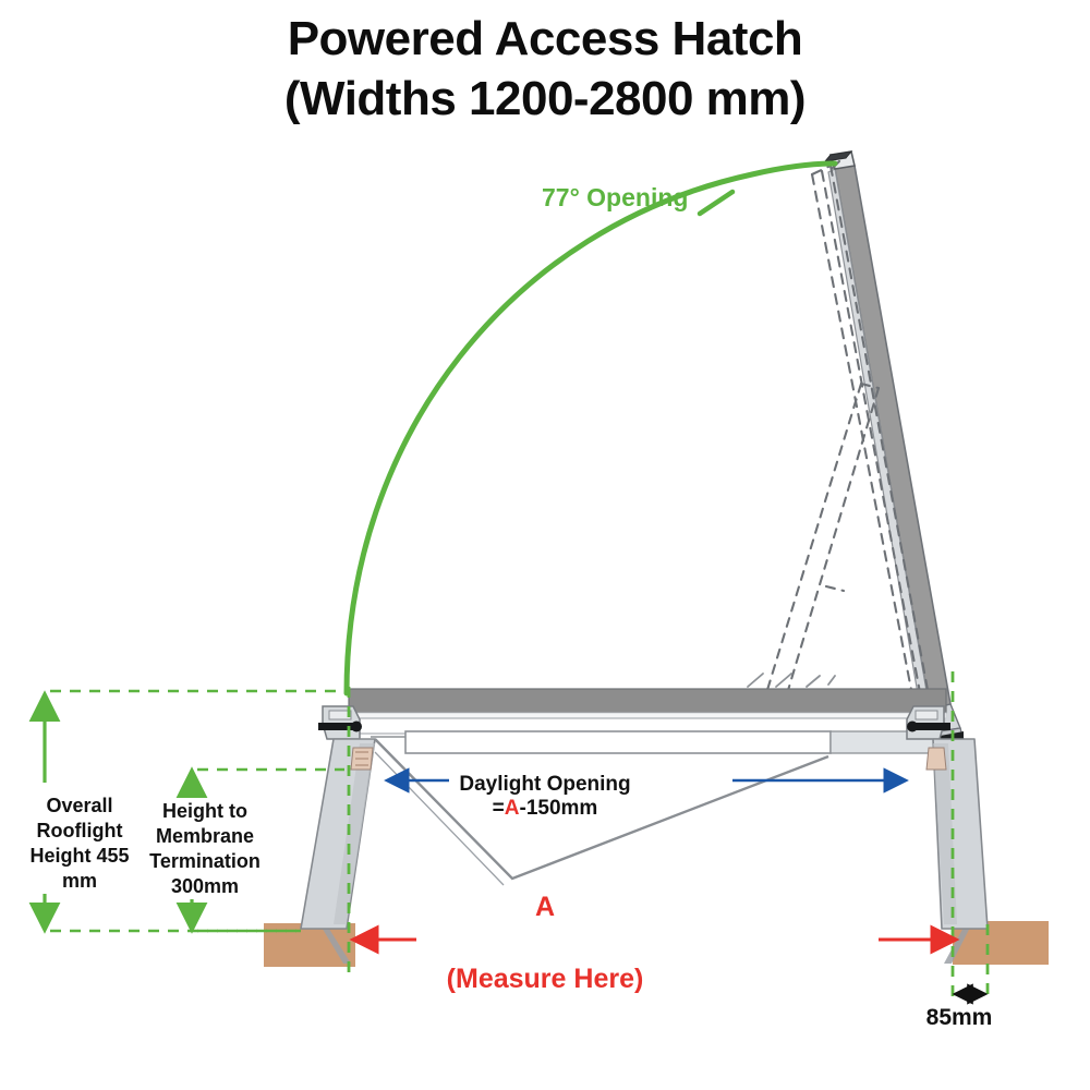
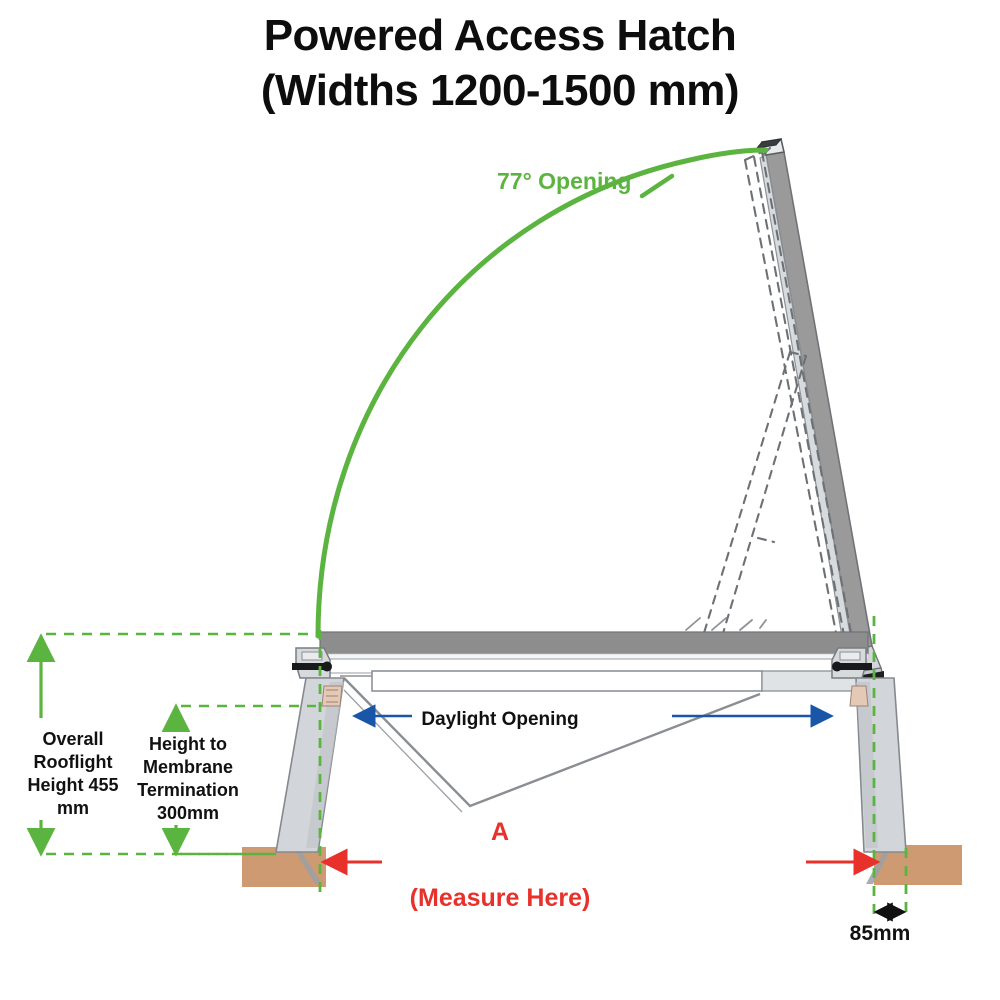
  Powered Access Hatch
- (Widths 1200-2800 mm)
+ (Widths 1200-1500 mm)
  77° Opening
  Overall Rooflight Height 455 mm
  Height to Membrane Termination 300mm
  Daylight Opening
- =A-150mm
  A
  (Measure Here)
  85mm
